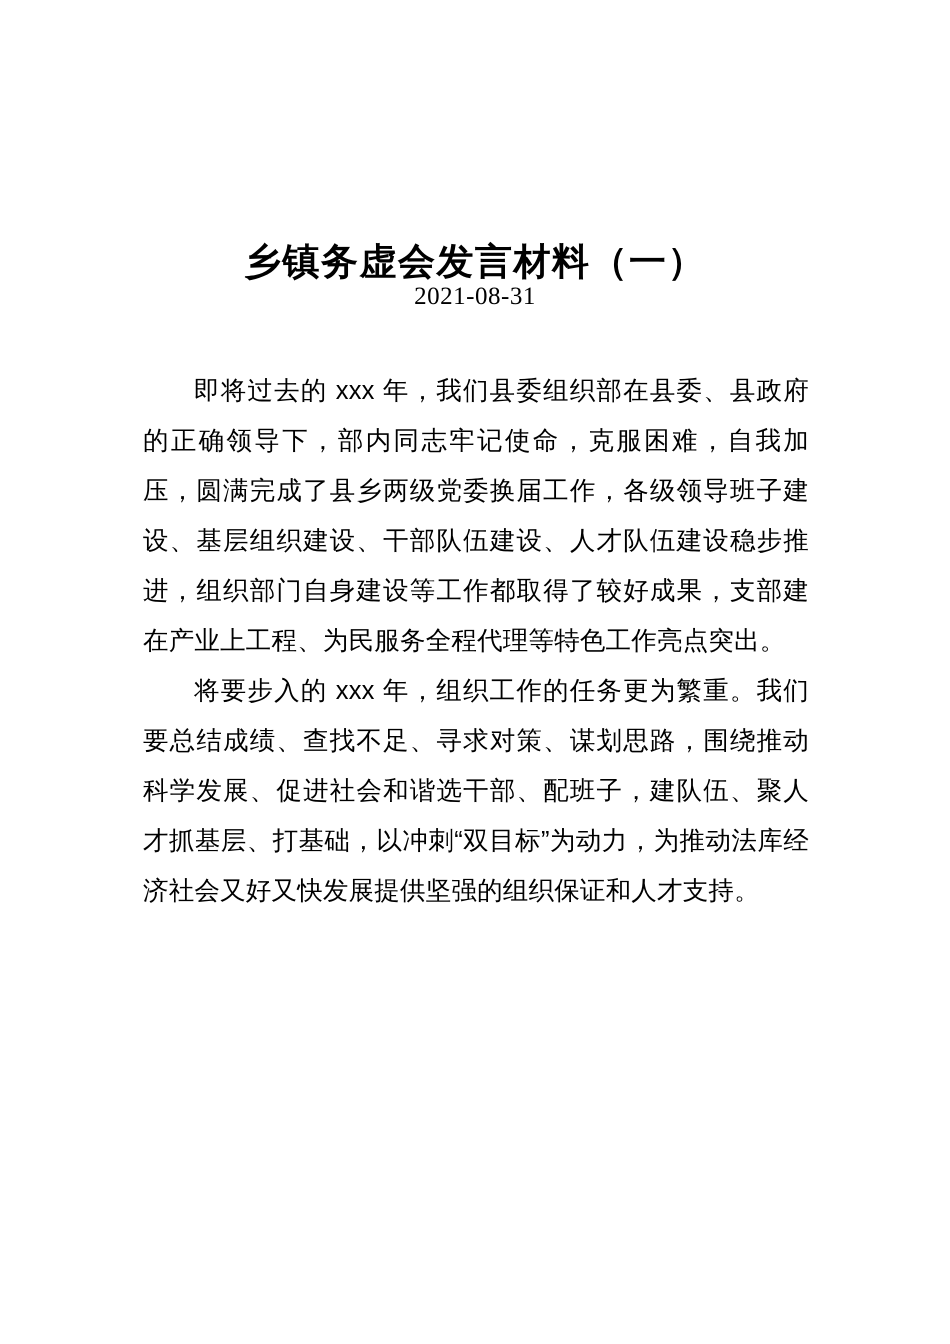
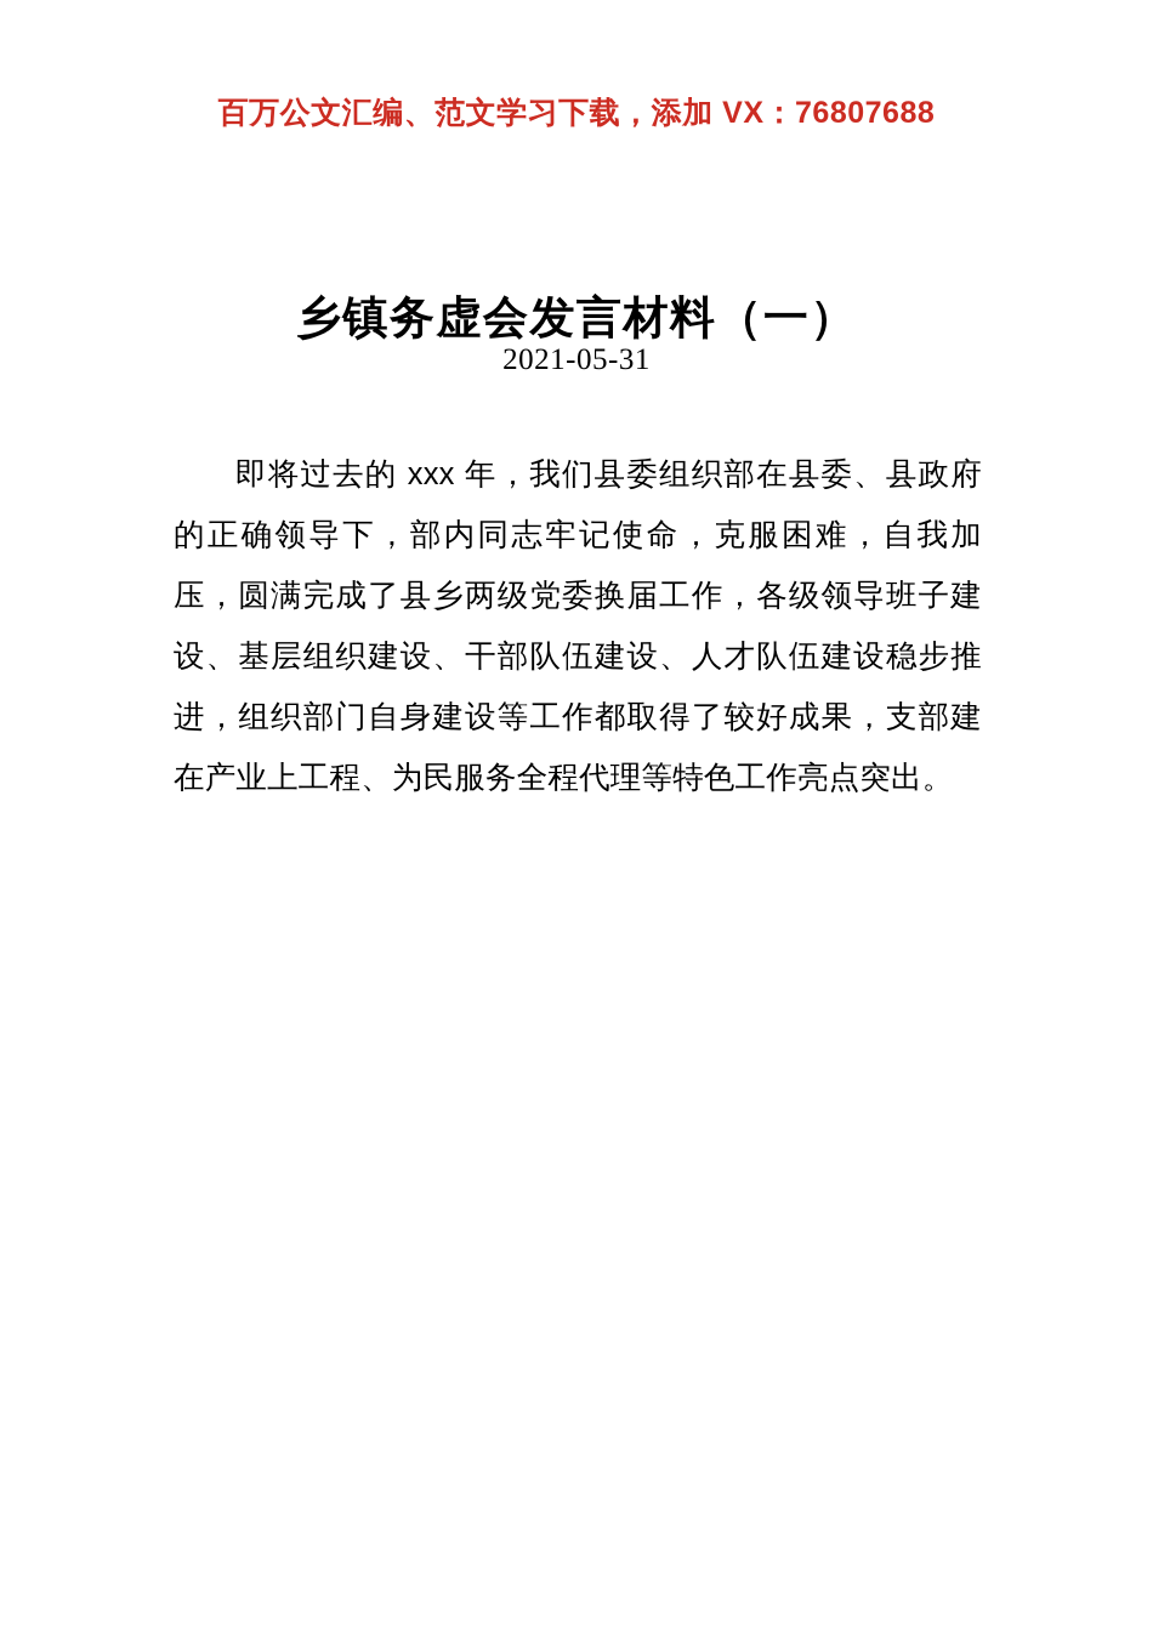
+ 百万公文汇编、范文学习下载，添加 VX：76807688
  乡镇务虚会发言材料（一）
- 2021-08-31
+ 2021-05-31
  即将过去的 xxx 年，我们县委组织部在县委、县政府的正确领导下，部内同志牢记使命，克服困难，自我加压，圆满完成了县乡两级党委换届工作，各级领导班子建设、基层组织建设、干部队伍建设、人才队伍建设稳步推进，组织部门自身建设等工作都取得了较好成果，支部建在产业上工程、为民服务全程代理等特色工作亮点突出。
- 将要步入的 xxx 年，组织工作的任务更为繁重。我们要总结成绩、查找不足、寻求对策、谋划思路，围绕推动科学发展、促进社会和谐选干部、配班子，建队伍、聚人才抓基层、打基础，以冲刺“双目标”为动力，为推动法库经济社会又好又快发展提供坚强的组织保证和人才支持。
